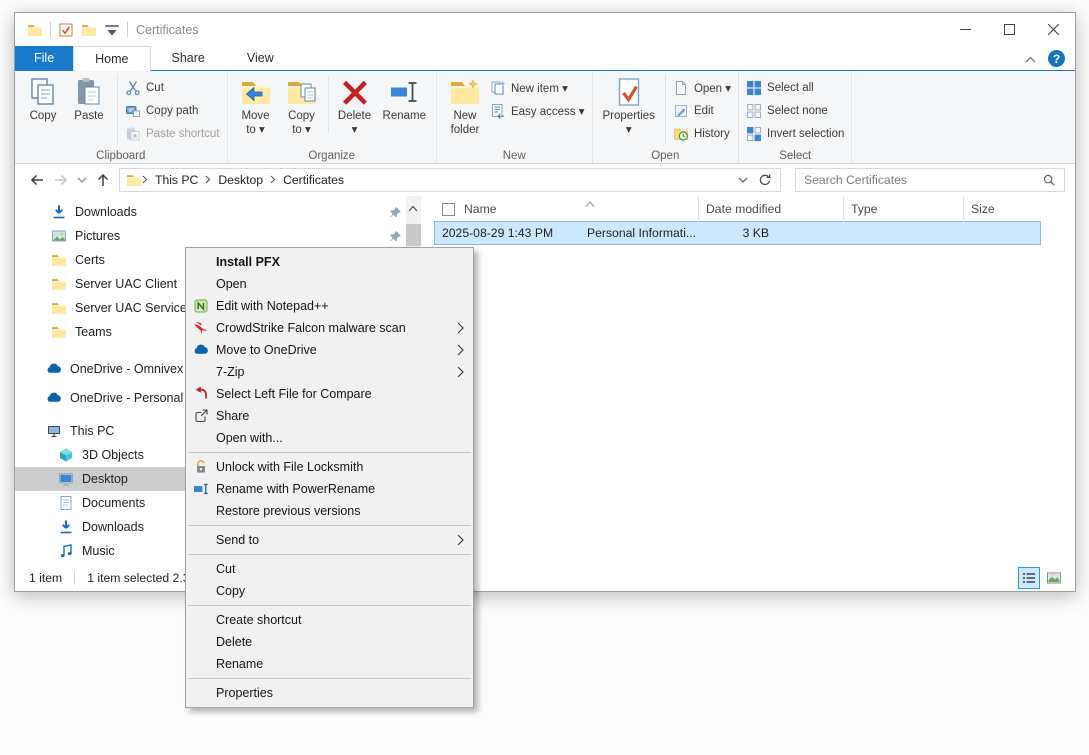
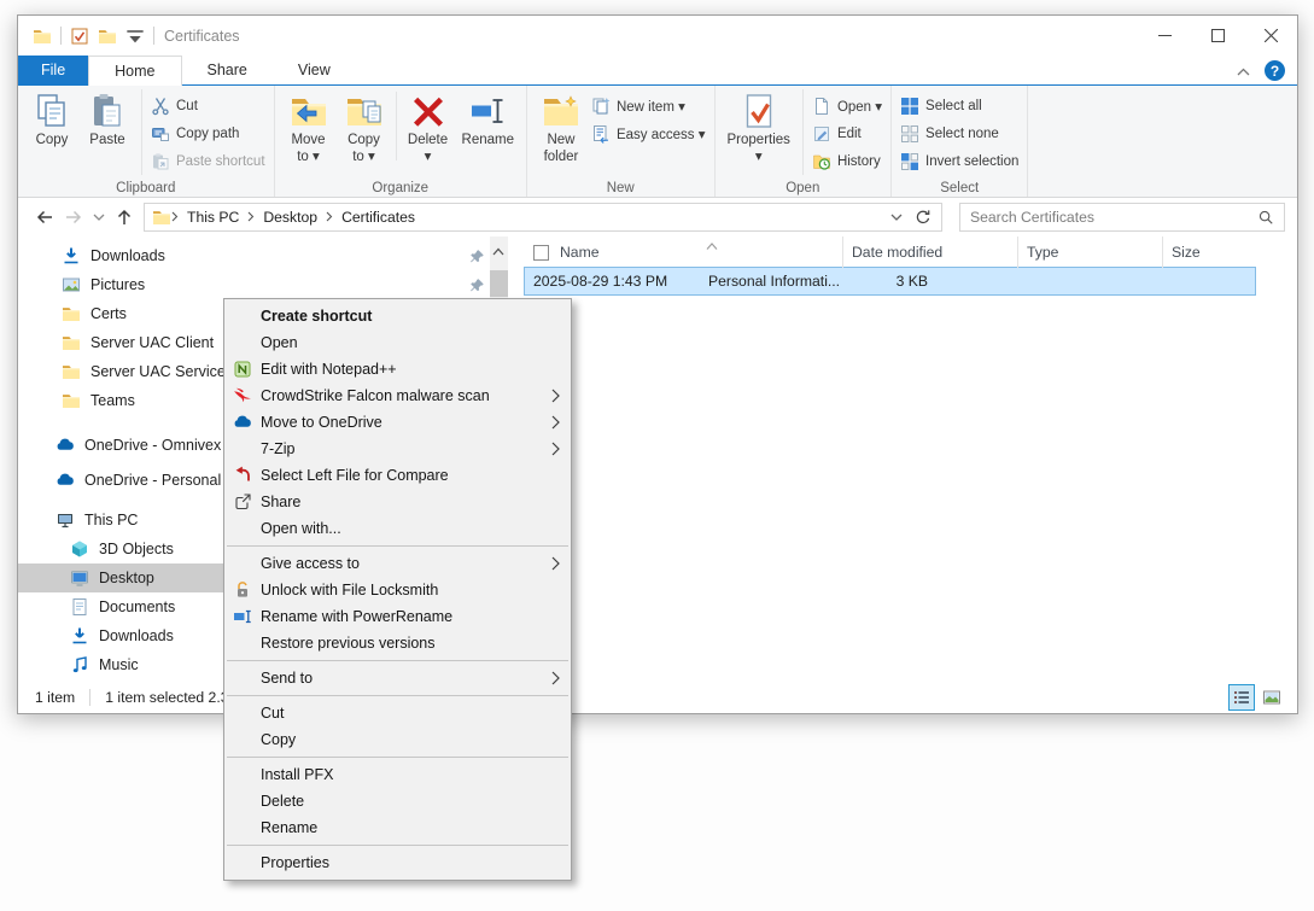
  Certificates
  File
  Home
  Share
  View
  ?
  Copy
  Paste
  Cut
  Copy path
  Paste shortcut
  Clipboard
  Move
  to ▾
  Copy
  to ▾
  Delete
  ▾
  Rename
  Organize
  New
  folder
  New item ▾
  Easy access ▾
  New
  Properties
  ▾
  Open ▾
  Edit
  History
  Open
  Select all
  Select none
  Invert selection
  Select
  This PC
  Desktop
  Certificates
  Search Certificates
  Downloads
  Pictures
  Certs
  Server UAC Client
  Server UAC Service
  Teams
  OneDrive - Omnivex
  OneDrive - Personal
  This PC
  3D Objects
  Desktop
  Documents
  Downloads
  Music
  Name
  Date modified
  Type
  Size
  2025-08-29 1:43 PM
  Personal Informati...
  3 KB
  1 item
  1 item selected 2.
- Install PFX
+ Create shortcut
  Open
  Edit with Notepad++
  CrowdStrike Falcon malware scan
  Move to OneDrive
  7-Zip
  Select Left File for Compare
  Share
  Open with...
+ Give access to
  Unlock with File Locksmith
  Rename with PowerRename
  Restore previous versions
  Send to
  Cut
  Copy
- Create shortcut
+ Install PFX
  Delete
  Rename
  Properties
